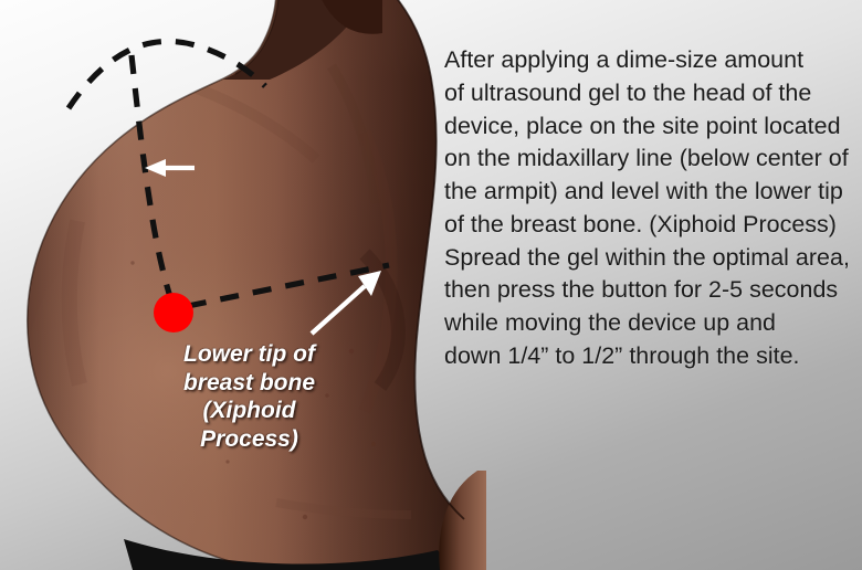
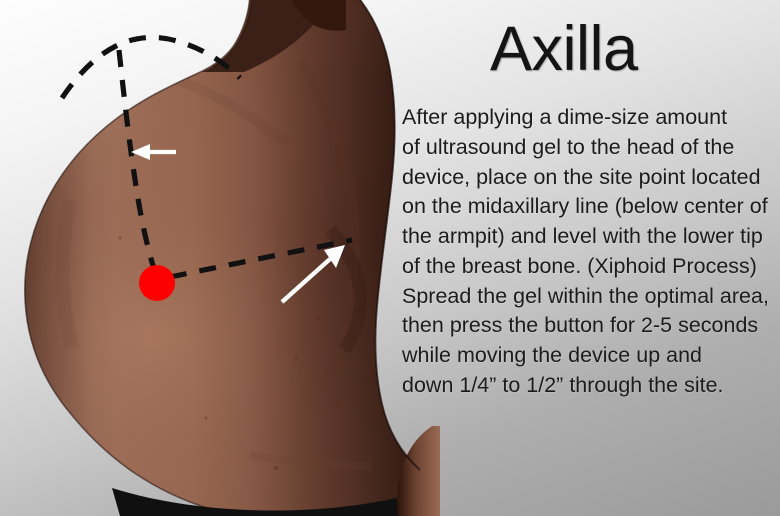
+ Axilla
  After applying a dime-size amount
  of ultrasound gel to the head of the
  device, place on the site point located
  on the midaxillary line (below center of
  the armpit) and level with the lower tip
  of the breast bone. (Xiphoid Process)
  Spread the gel within the optimal area,
  then press the button for 2-5 seconds
  while moving the device up and
  down 1/4” to 1/2” through the site.
- Lower tip of
- breast bone
- (Xiphoid Process)
